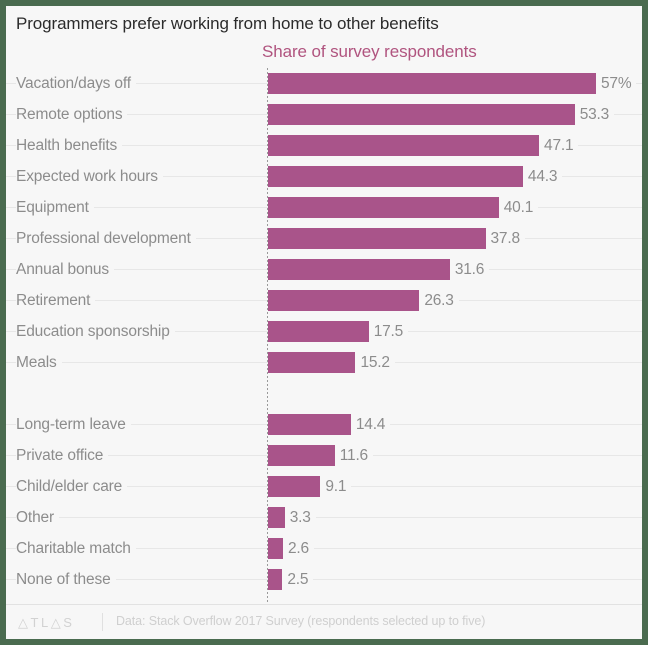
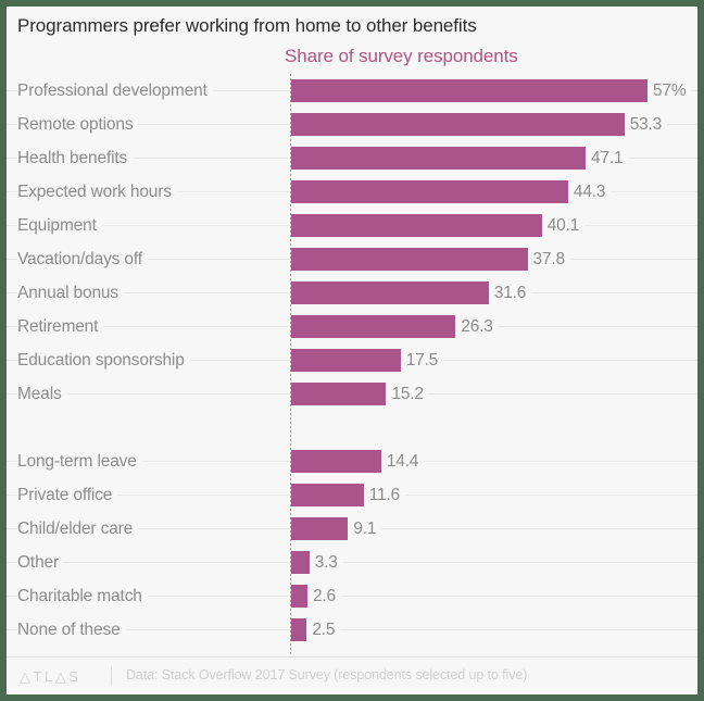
  Programmers prefer working from home to other benefits
  Share of survey respondents
- Vacation/days off
+ Professional development
  57%
  Remote options
  53.3
  Health benefits
  47.1
  Expected work hours
  44.3
  Equipment
  40.1
- Professional development
+ Vacation/days off
  37.8
  Annual bonus
  31.6
  Retirement
  26.3
  Education sponsorship
  17.5
  Meals
  15.2
  Long-term leave
  14.4
  Private office
  11.6
  Child/elder care
  9.1
  Other
  3.3
  Charitable match
  2.6
  None of these
  2.5
  △TL△S
  Data: Stack Overflow 2017 Survey (respondents selected up to five)
